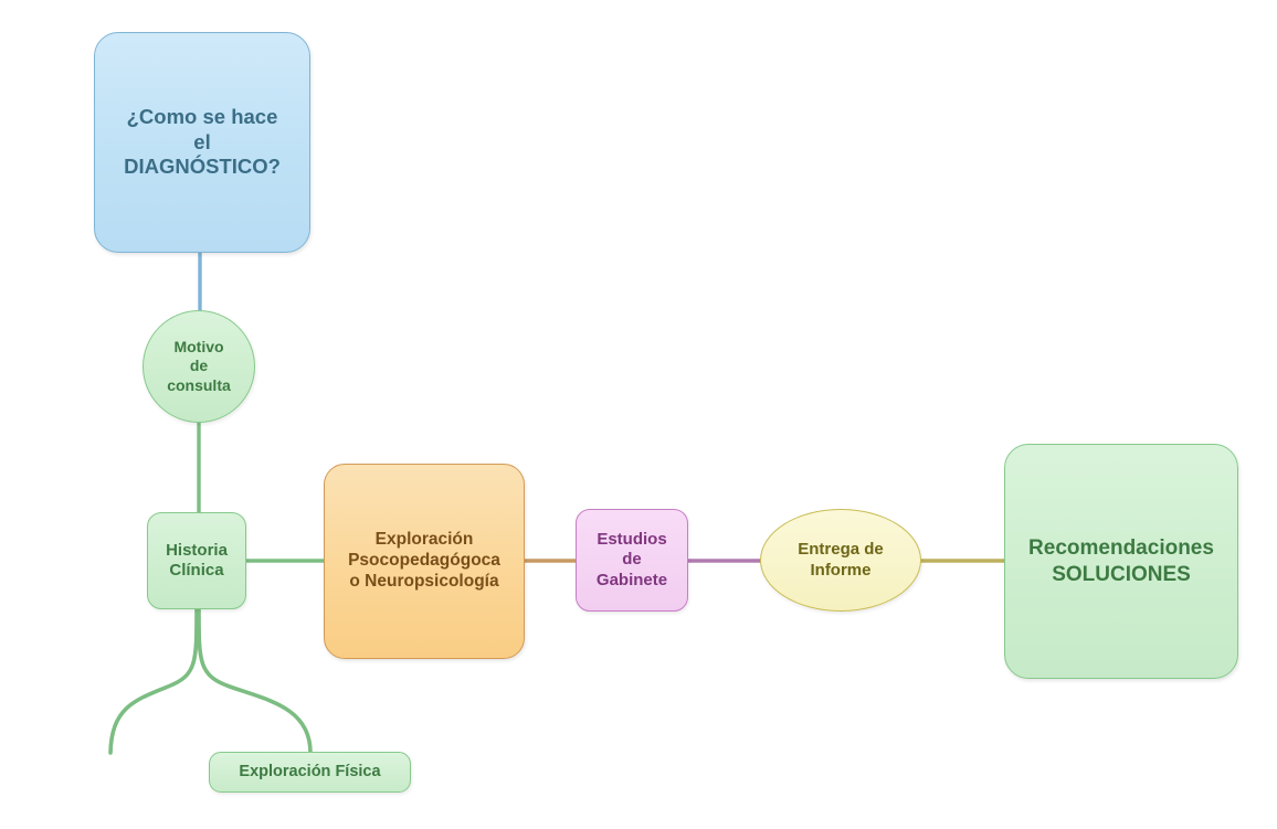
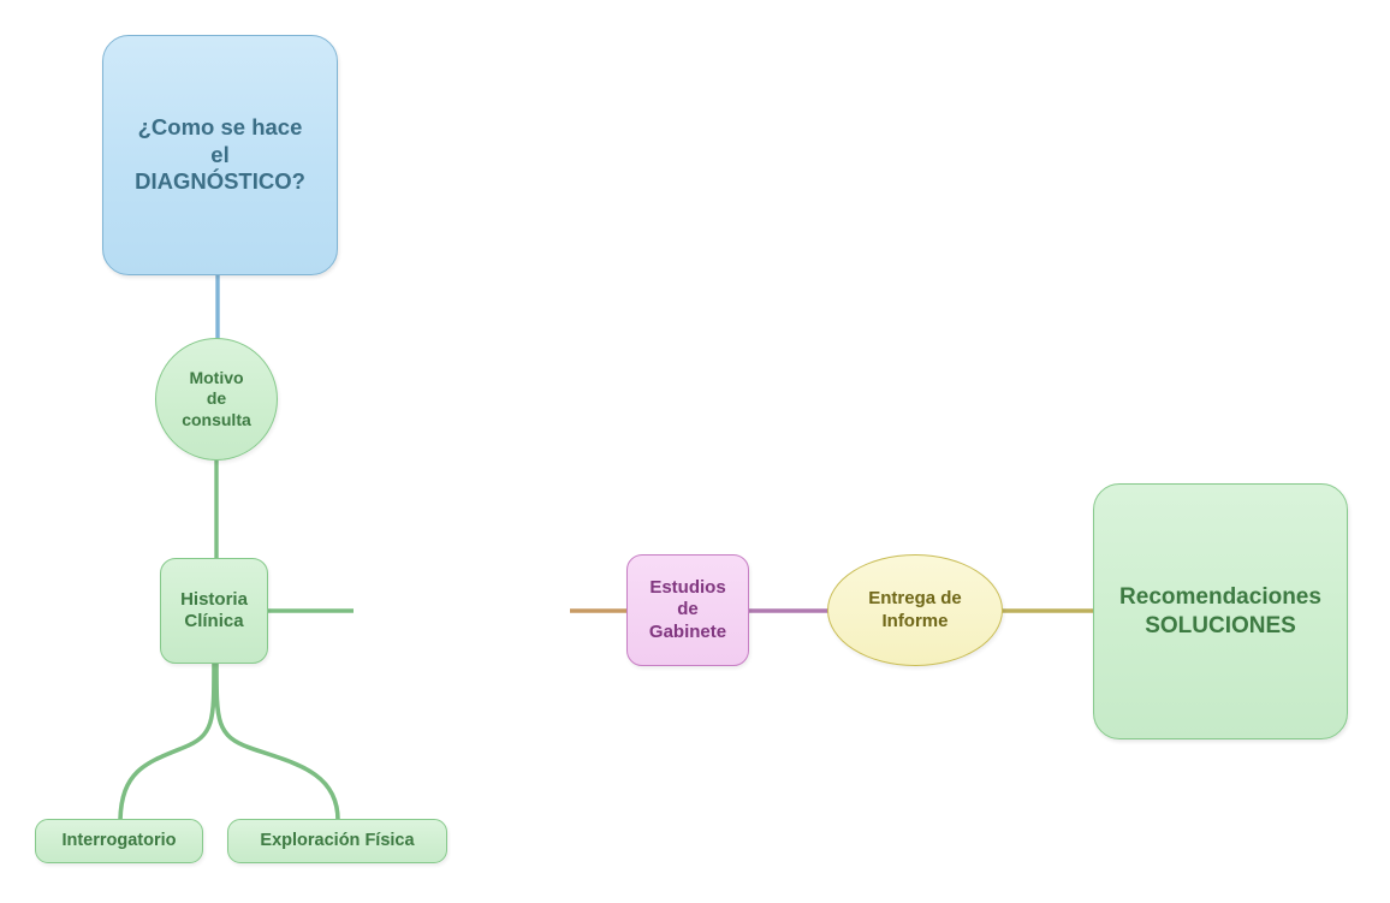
  ¿Como se hace
  el
  DIAGNÓSTICO?
  Motivo
  de
  consulta
  Historia
  Clínica
- Exploración
- Psocopedagógoca
- o Neuropsicología
  Estudios
  de
  Gabinete
  Entrega de
  Informe
  Recomendaciones
  SOLUCIONES
+ Interrogatorio
  Exploración Física
